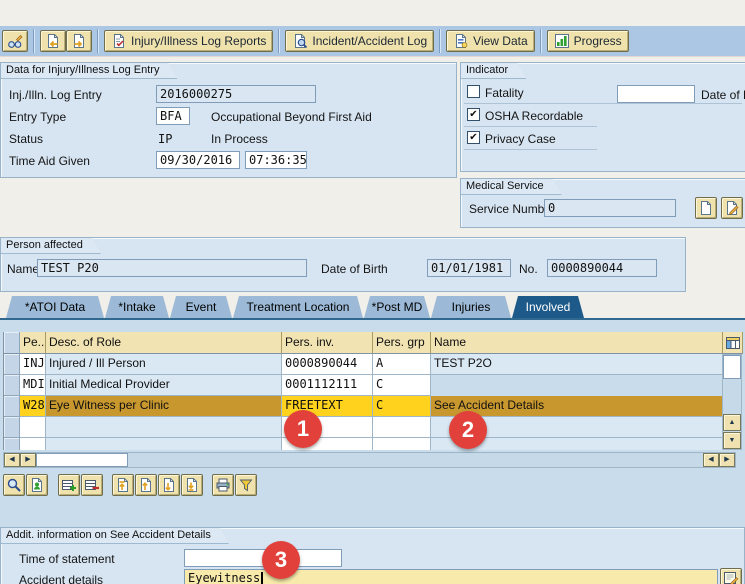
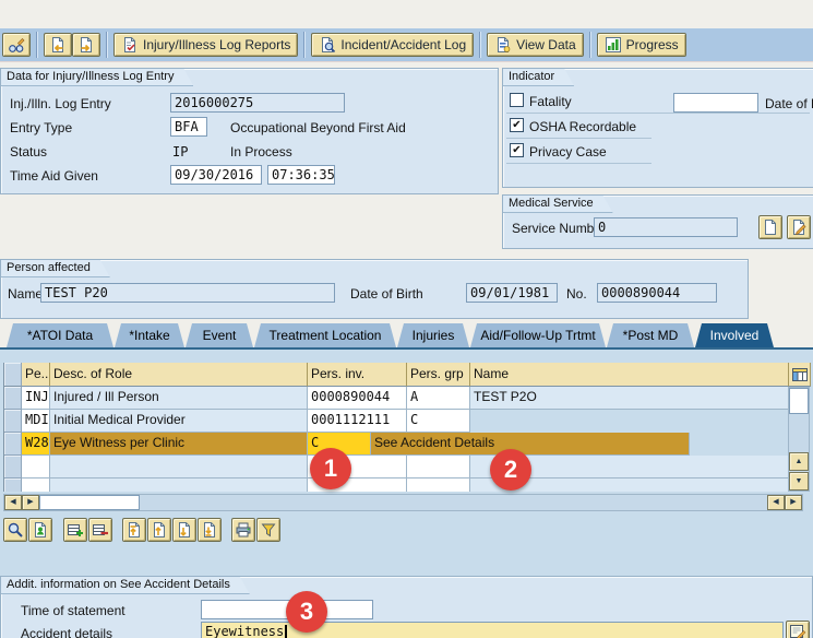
  Injury/Illness Log Reports
  Incident/Accident Log
  View Data
  Progress
  Data for Injury/Illness Log Entry
  Inj./Illn. Log Entry
  2016000275
  Entry Type
  BFA
  Occupational Beyond First Aid
  Status
  IP
  In Process
  Time Aid Given
  09/30/2016
  07:36:35
  Indicator
  Date of
  Fatality
  ✔
  OSHA Recordable
  ✔
  Privacy Case
  Medical Service
  Service Numb
  0
  Person affected
  Name
  TEST P20
  Date of Birth
- 01/01/1981
+ 09/01/1981
  No.
  0000890044
  *ATOI Data
  *Intake
  Event
  Treatment Location
- *Post MD
+ Injuries
+ Aid/Follow-Up Trtmt
- Injuries
+ *Post MD
  Involved
  Pe..
  Desc. of Role
  Pers. inv.
  Pers. grp
  Name
  INJ
  Injured / Ill Person
  0000890044
  A
  TEST P2O
  MDI
  Initial Medical Provider
  0001112111
  C
  W28
  Eye Witness per Clinic
- FREETEXT
  C
  See Accident Details
  Addit. information on See Accident Details
  Time of statement
  Accident details
  Eyewitness
  1
  2
  3
